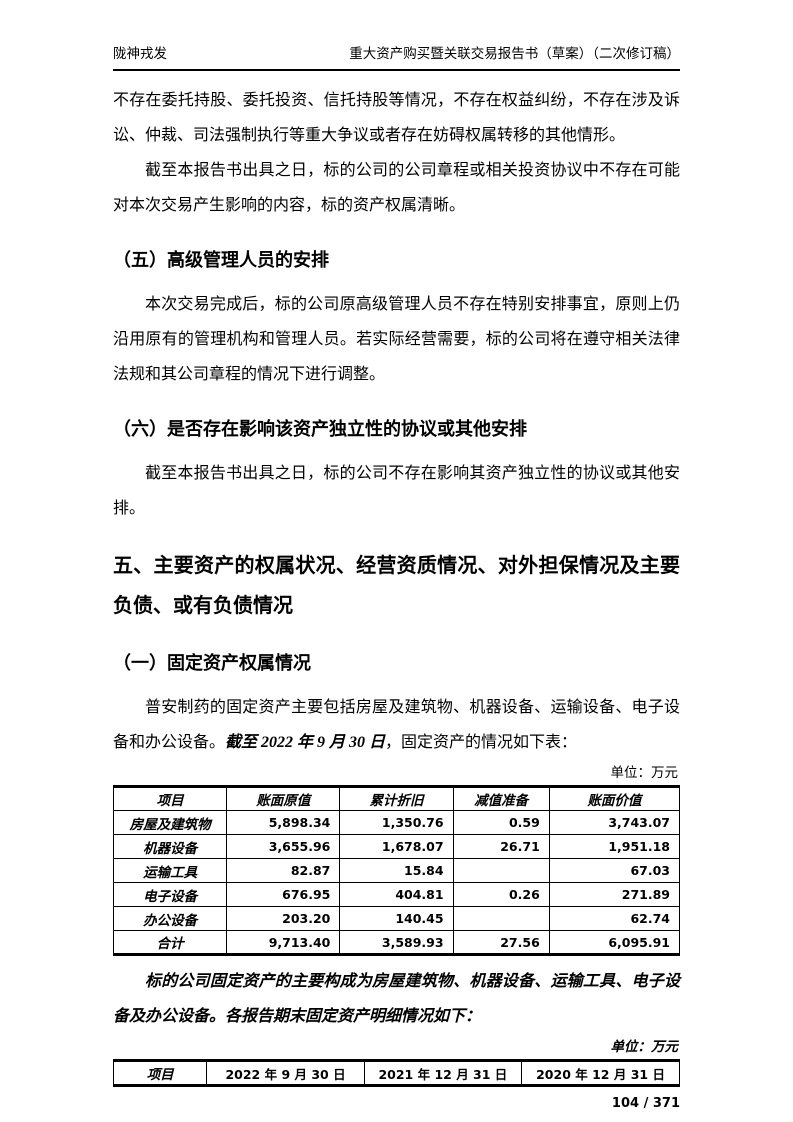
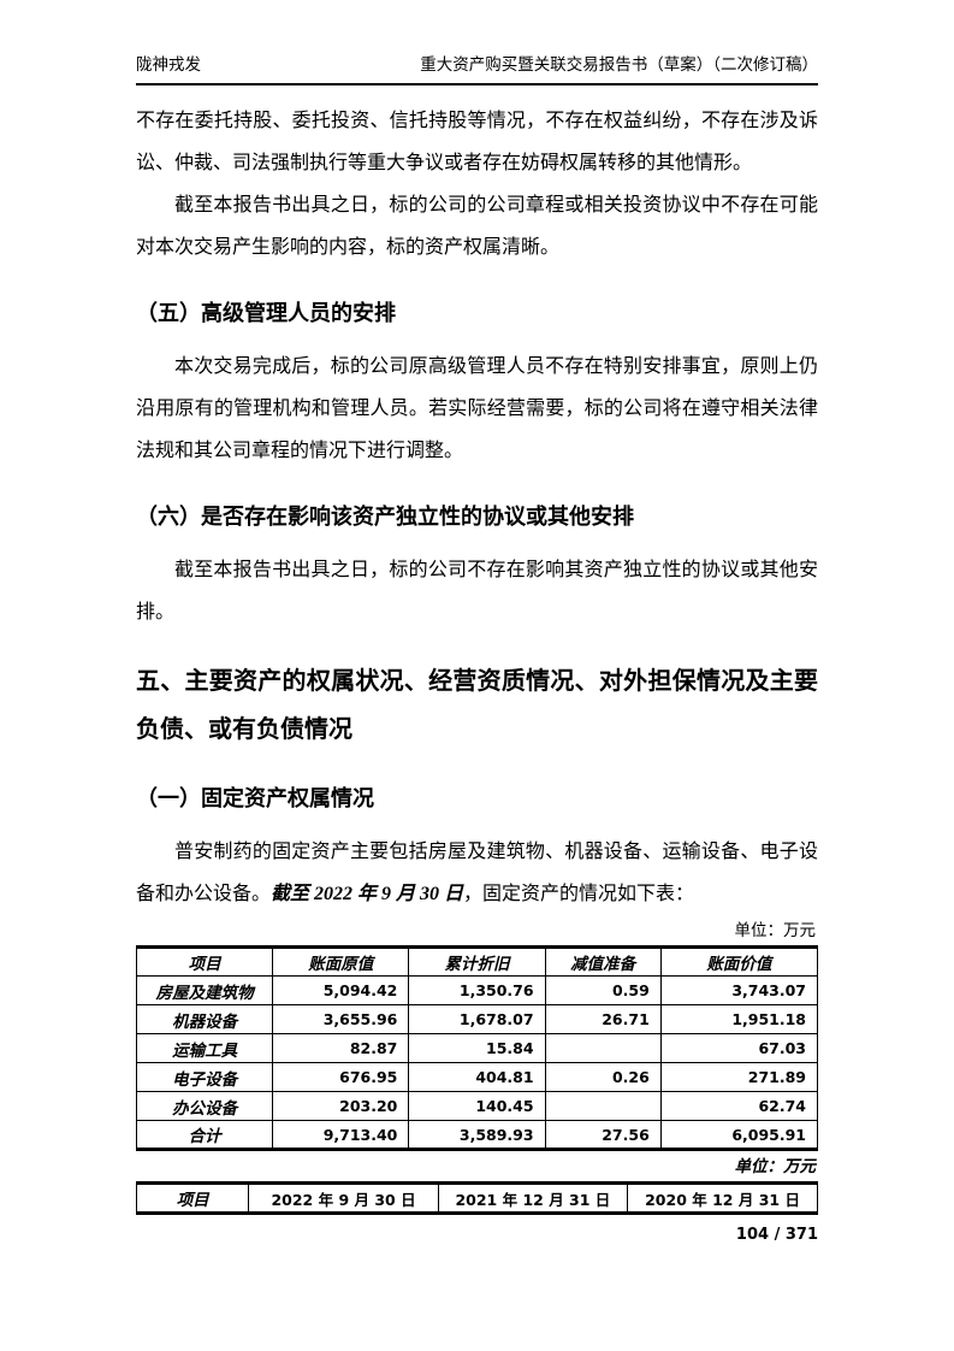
  陇神戎发
  重大资产购买暨关联交易报告书（草案）（二次修订稿）
  不存在委托持股、委托投资、信托持股等情况，不存在权益纠纷，不存在涉及诉讼、仲裁、司法强制执行等重大争议或者存在妨碍权属转移的其他情形。
  截至本报告书出具之日，标的公司的公司章程或相关投资协议中不存在可能对本次交易产生影响的内容，标的资产权属清晰。
  （五）高级管理人员的安排
  本次交易完成后，标的公司原高级管理人员不存在特别安排事宜，原则上仍沿用原有的管理机构和管理人员。若实际经营需要，标的公司将在遵守相关法律法规和其公司章程的情况下进行调整。
  （六）是否存在影响该资产独立性的协议或其他安排
  截至本报告书出具之日，标的公司不存在影响其资产独立性的协议或其他安排。
  五、主要资产的权属状况、经营资质情况、对外担保情况及主要负债、或有负债情况
  （一）固定资产权属情况
  普安制药的固定资产主要包括房屋及建筑物、机器设备、运输设备、电子设备和办公设备。截至 2022 年 9 月 30 日，固定资产的情况如下表：
  单位：万元
  项目	账面原值	累计折旧	减值准备	账面价值
- 房屋及建筑物	5,898.34	1,350.76	0.59	3,743.07
+ 房屋及建筑物	5,094.42	1,350.76	0.59	3,743.07
  机器设备	3,655.96	1,678.07	26.71	1,951.18
  运输工具	82.87	15.84		67.03
  电子设备	676.95	404.81	0.26	271.89
  办公设备	203.20	140.45		62.74
  合计	9,713.40	3,589.93	27.56	6,095.91
- 标的公司固定资产的主要构成为房屋建筑物、机器设备、运输工具、电子设备及办公设备。各报告期末固定资产明细情况如下：
  单位：万元
  项目	2022 年 9 月 30 日	2021 年 12 月 31 日	2020 年 12 月 31 日
  104 / 371
